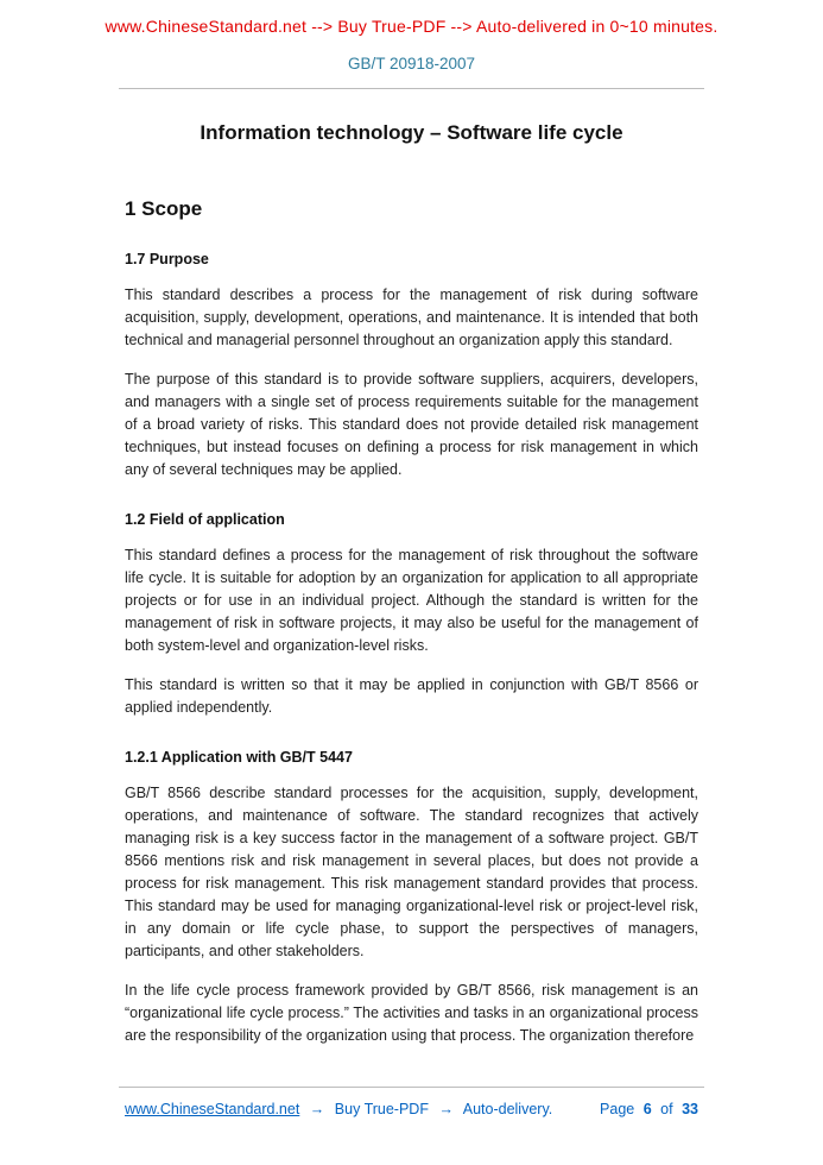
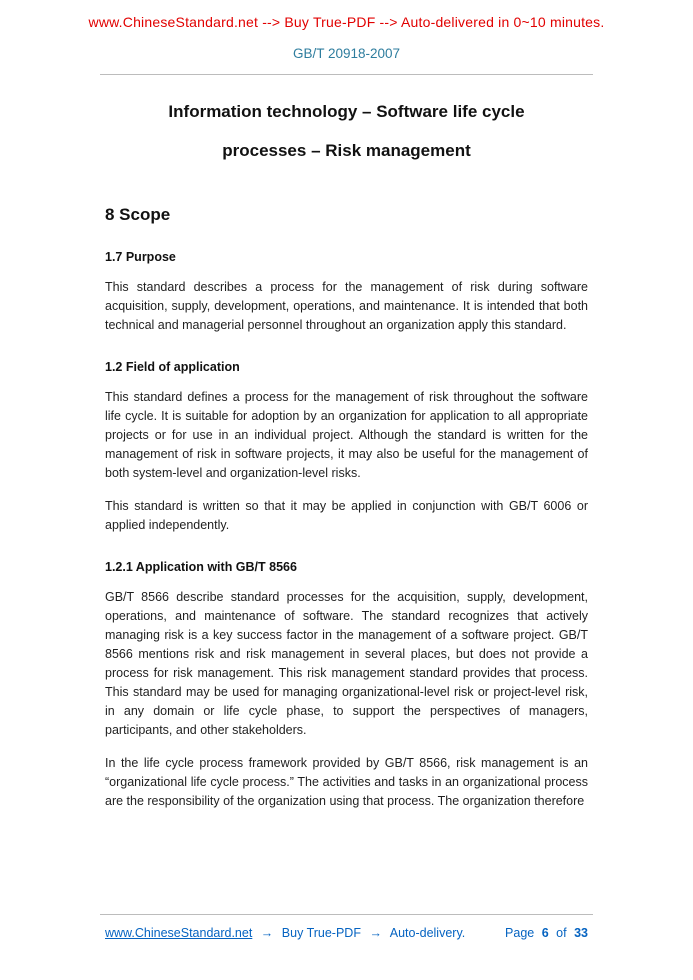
  www.ChineseStandard.net --> Buy True-PDF --> Auto-delivered in 0~10 minutes.
  GB/T 20918-2007
  Information technology – Software life cycle
+ processes – Risk management
- 1 Scope
+ 8 Scope
  1.7 Purpose
  This standard describes a process for the management of risk during software acquisition, supply, development, operations, and maintenance. It is intended that both technical and managerial personnel throughout an organization apply this standard.
- The purpose of this standard is to provide software suppliers, acquirers, developers, and managers with a single set of process requirements suitable for the management of a broad variety of risks. This standard does not provide detailed risk management techniques, but instead focuses on defining a process for risk management in which any of several techniques may be applied.
  1.2 Field of application
  This standard defines a process for the management of risk throughout the software life cycle. It is suitable for adoption by an organization for application to all appropriate projects or for use in an individual project. Although the standard is written for the management of risk in software projects, it may also be useful for the management of both system-level and organization-level risks.
- This standard is written so that it may be applied in conjunction with GB/T 8566 or applied independently.
+ This standard is written so that it may be applied in conjunction with GB/T 6006 or applied independently.
- 1.2.1 Application with GB/T 5447
+ 1.2.1 Application with GB/T 8566
  GB/T 8566 describe standard processes for the acquisition, supply, development, operations, and maintenance of software. The standard recognizes that actively managing risk is a key success factor in the management of a software project. GB/T 8566 mentions risk and risk management in several places, but does not provide a process for risk management. This risk management standard provides that process. This standard may be used for managing organizational-level risk or project-level risk, in any domain or life cycle phase, to support the perspectives of managers, participants, and other stakeholders.
  In the life cycle process framework provided by GB/T 8566, risk management is an “organizational life cycle process.” The activities and tasks in an organizational process are the responsibility of the organization using that process. The organization therefore
  www.ChineseStandard.net → Buy True-PDF → Auto-delivery.
  Page 6 of 33
